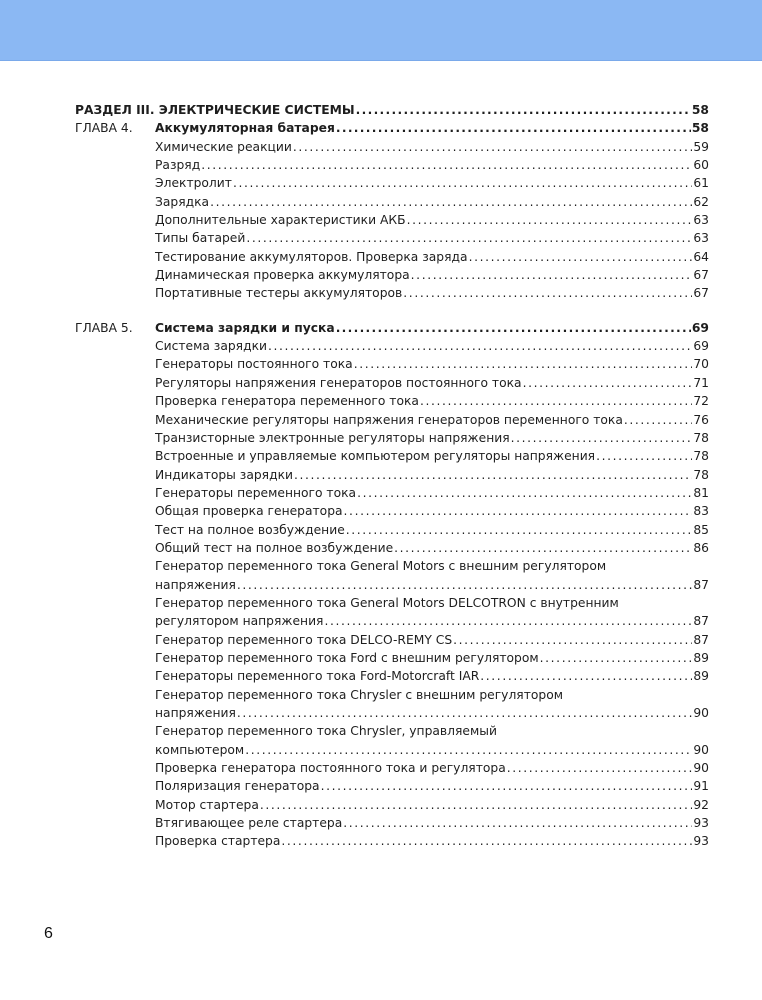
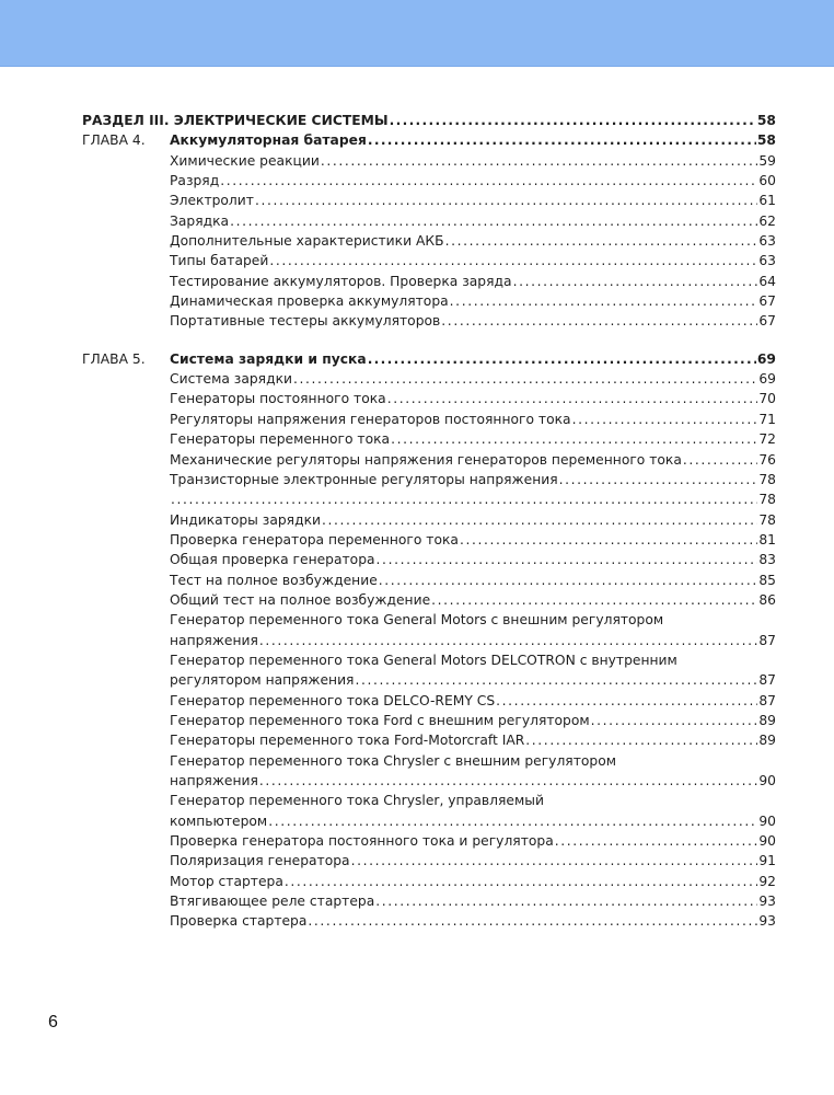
  РАЗДЕЛ III. ЭЛЕКТРИЧЕСКИЕ СИСТЕМЫ
  58
  ГЛАВА 4.
  Аккумуляторная батарея
  58
  Химические реакции
  59
  Разряд
  60
  Электролит
  61
  Зарядка
  62
  Дополнительные характеристики АКБ
  63
  Типы батарей
  63
  Тестирование аккумуляторов. Проверка заряда
  64
  Динамическая проверка аккумулятора
  67
  Портативные тестеры аккумуляторов
  67
  ГЛАВА 5.
  Система зарядки и пуска
  69
  Система зарядки
  69
  Генераторы постоянного тока
  70
  Регуляторы напряжения генераторов постоянного тока
  71
- Проверка генератора переменного тока
+ Генераторы переменного тока
  72
  Механические регуляторы напряжения генераторов переменного тока
  76
  Транзисторные электронные регуляторы напряжения
  78
- Встроенные и управляемые компьютером регуляторы напряжения
  78
  Индикаторы зарядки
  78
- Генераторы переменного тока
+ Проверка генератора переменного тока
  81
  Общая проверка генератора
  83
  Тест на полное возбуждение
  85
  Общий тест на полное возбуждение
  86
  Генератор переменного тока General Motors с внешним регулятором
  напряжения
  87
  Генератор переменного тока General Motors DELCOTRON с внутренним
  регулятором напряжения
  87
  Генератор переменного тока DELCO-REMY CS
  87
  Генератор переменного тока Ford с внешним регулятором
  89
  Генераторы переменного тока Ford-Motorcraft IAR
  89
  Генератор переменного тока Chrysler с внешним регулятором
  напряжения
  90
  Генератор переменного тока Chrysler, управляемый
  компьютером
  90
  Проверка генератора постоянного тока и регулятора
  90
  Поляризация генератора
  91
  Мотор стартера
  92
  Втягивающее реле стартера
  93
  Проверка стартера
  93
  6
